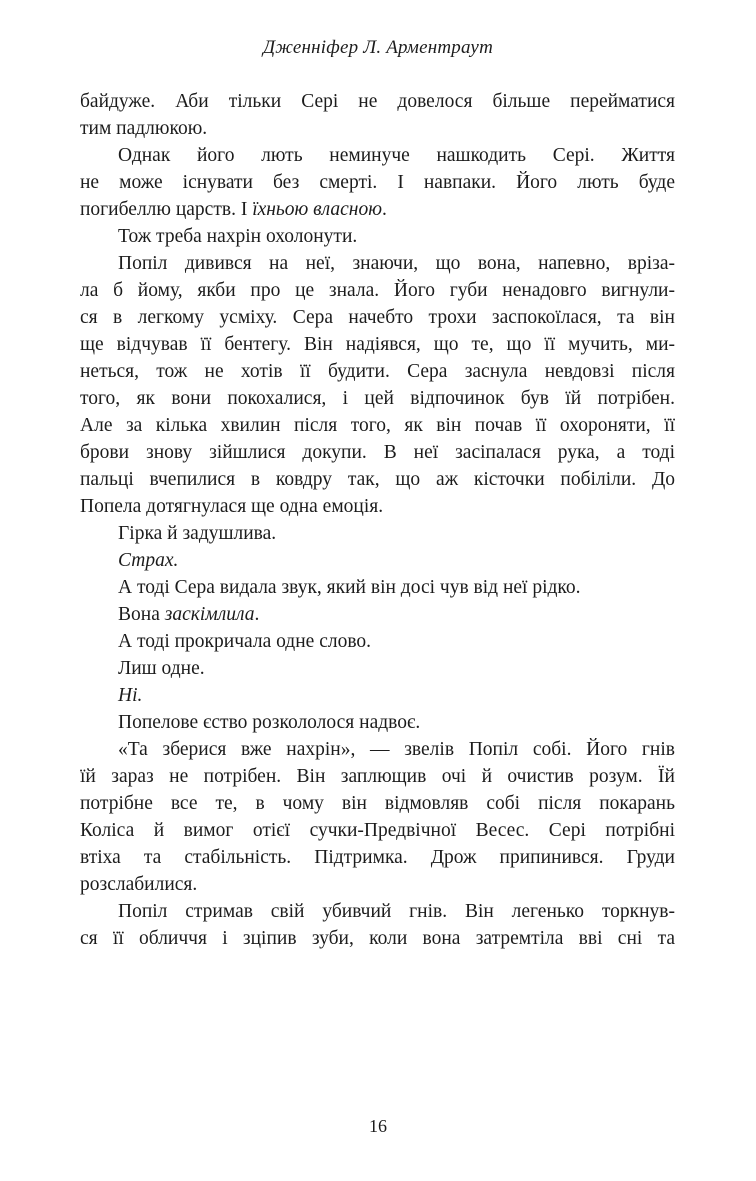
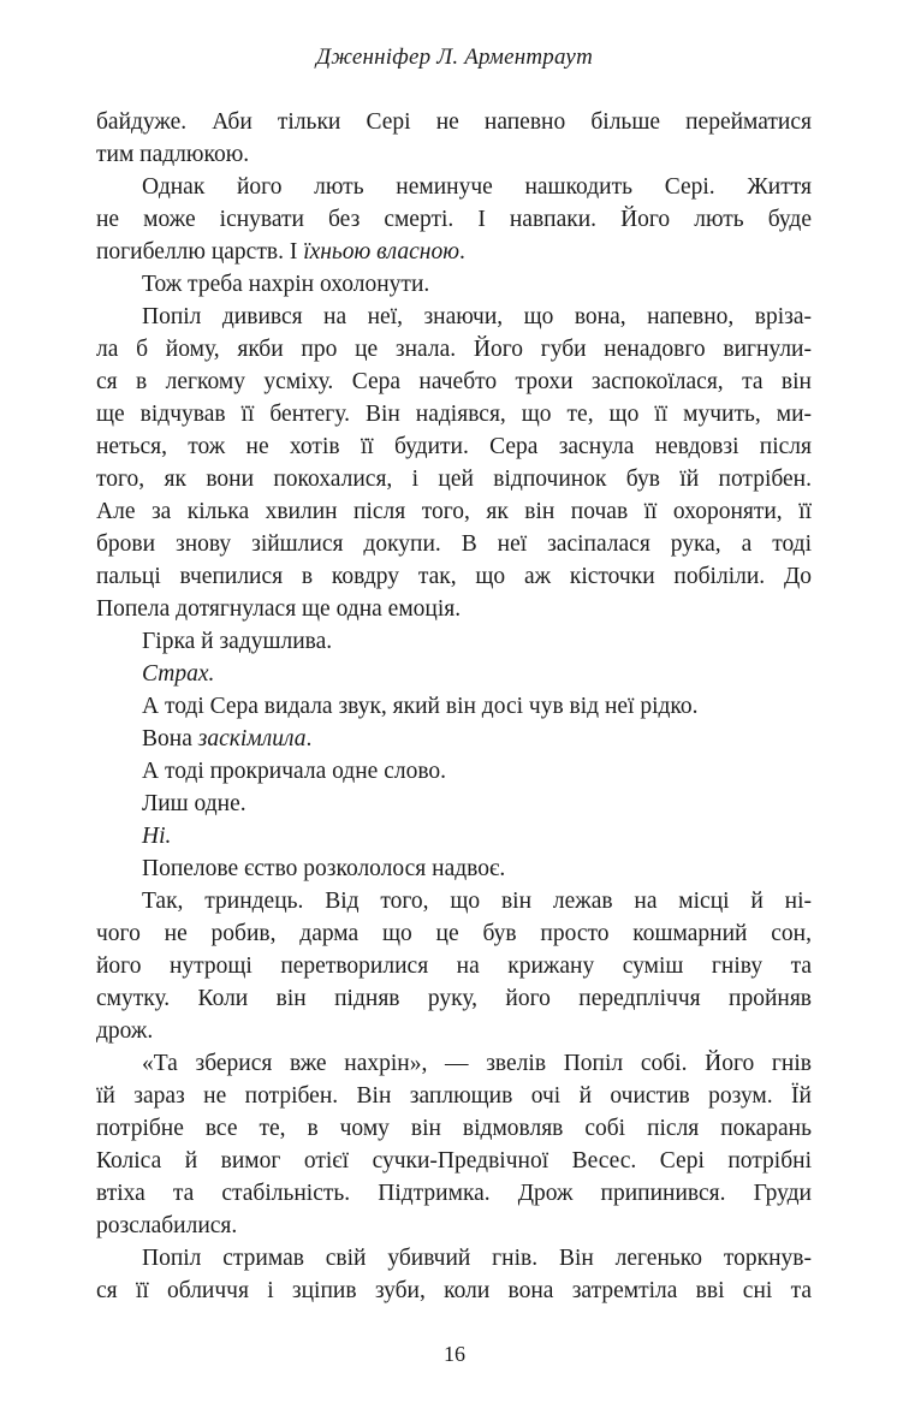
  Дженніфер Л. Арментраут
- байдуже. Аби тільки Сері не довелося більше перейматися
+ байдуже. Аби тільки Сері не напевно більше перейматися
  тим падлюкою.
  Однак його лють неминуче нашкодить Сері. Життя
  не може існувати без смерті. І навпаки. Його лють буде
  погибеллю царств. І їхньою власною.
  Тож треба нахрін охолонути.
  Попіл дивився на неї, знаючи, що вона, напевно, вріза-
  ла б йому, якби про це знала. Його губи ненадовго вигнули-
  ся в легкому усміху. Сера начебто трохи заспокоїлася, та він
  ще відчував її бентегу. Він надіявся, що те, що її мучить, ми-
  неться, тож не хотів її будити. Сера заснула невдовзі після
  того, як вони покохалися, і цей відпочинок був їй потрібен.
  Але за кілька хвилин після того, як він почав її охороняти, її
  брови знову зійшлися докупи. В неї засіпалася рука, а тоді
  пальці вчепилися в ковдру так, що аж кісточки побіліли. До
  Попела дотягнулася ще одна емоція.
  Гірка й задушлива.
  Страх.
  А тоді Сера видала звук, який він досі чув від неї рідко.
  Вона заскімлила.
  А тоді прокричала одне слово.
  Лиш одне.
  Ні.
  Попелове єство розкололося надвоє.
+ Так, триндець. Від того, що він лежав на місці й ні-
+ чого не робив, дарма що це був просто кошмарний сон,
+ його нутрощі перетворилися на крижану суміш гніву та
+ смутку. Коли він підняв руку, його передпліччя пройняв
+ дрож.
  «Та зберися вже нахрін», — звелів Попіл собі. Його гнів
  їй зараз не потрібен. Він заплющив очі й очистив розум. Їй
  потрібне все те, в чому він відмовляв собі після покарань
  Коліса й вимог отієї сучки-Предвічної Весес. Сері потрібні
  втіха та стабільність. Підтримка. Дрож припинився. Груди
  розслабилися.
  Попіл стримав свій убивчий гнів. Він легенько торкнув-
  ся її обличчя і зціпив зуби, коли вона затремтіла вві сні та
  16
